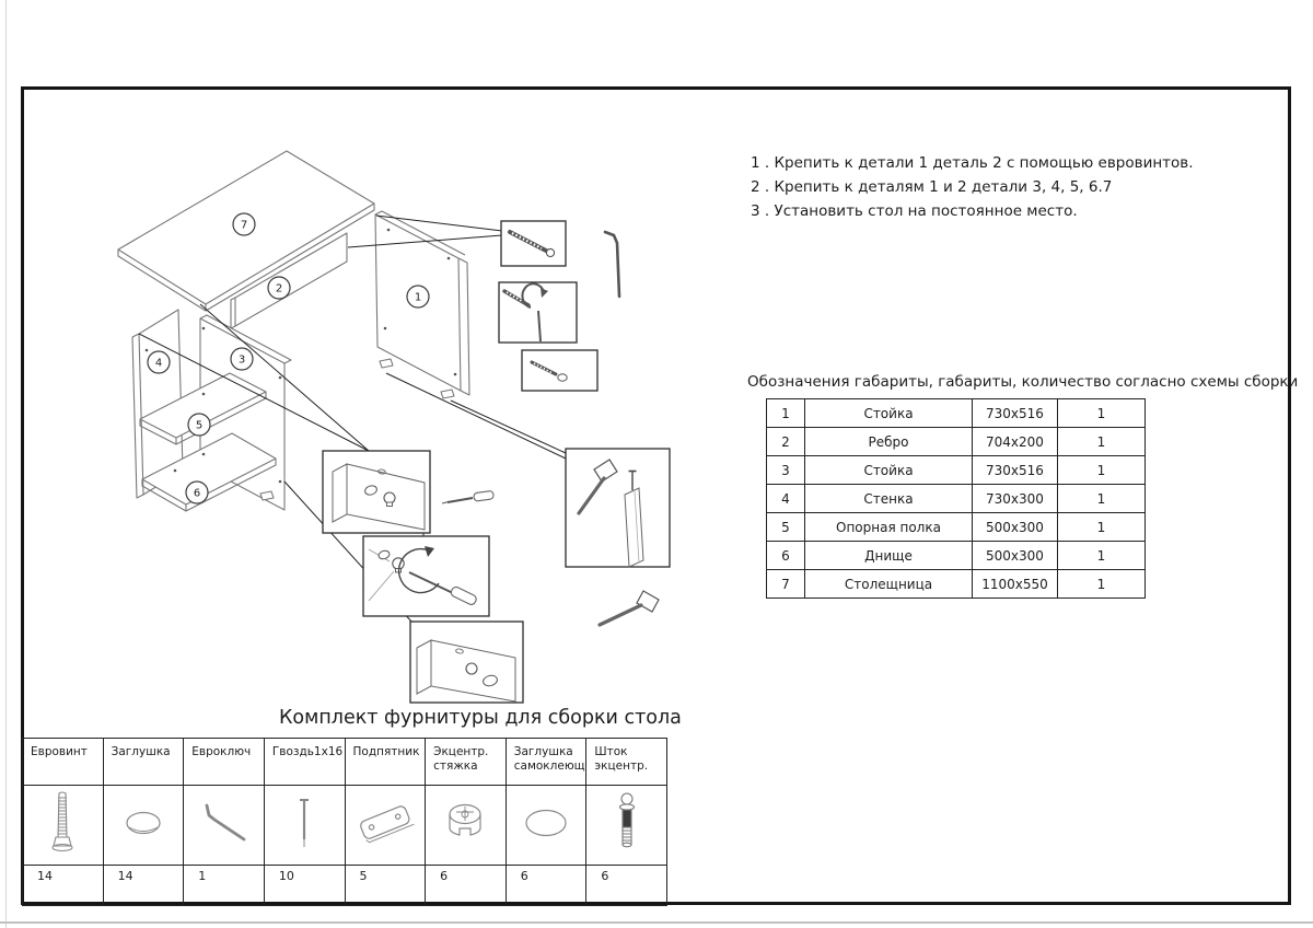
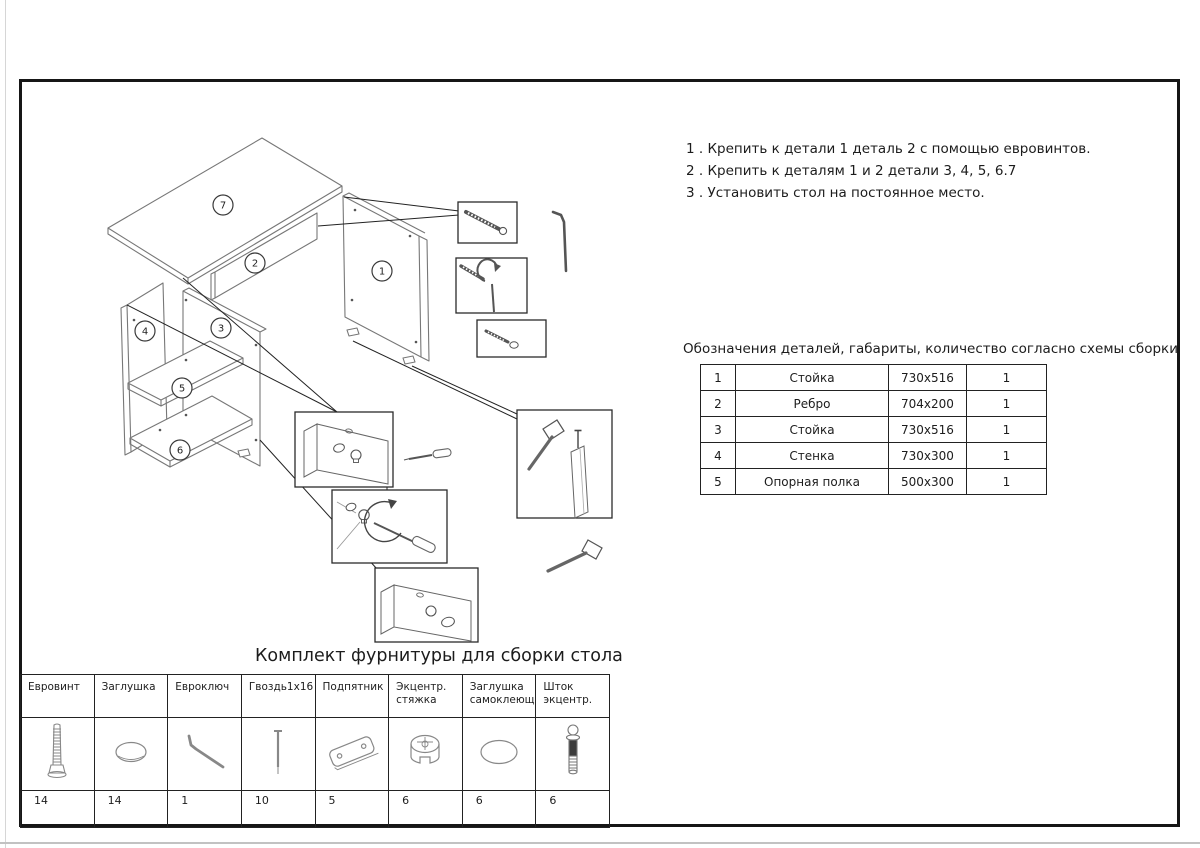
  1
  2
  3
  4
  5
  6
  7
  1 . Крепить к детали 1 деталь 2 с помощью евровинтов.
  2 . Крепить к деталям 1 и 2 детали 3, 4, 5, 6.7
  3 . Установить стол на постоянное место.
- Обозначения габариты, габариты, количество согласно схемы сборки
+ Обозначения деталей, габариты, количество согласно схемы сборки
  1	Стойка	730x516	1
  2	Ребро	704x200	1
  3	Стойка	730x516	1
  4	Стенка	730x300	1
  5	Опорная полка	500x300	1
- 6	Днище	500x300	1
- 7	Столещница	1100x550	1
  Комплект фурнитуры для сборки стола
  Евровинт	Заглушка	Евроключ	Гвоздь1х16	Подпятник	Экцентр. стяжка	Заглушка самоклеющ	Шток экцентр.
  14	14	1	10	5	6	6	6
